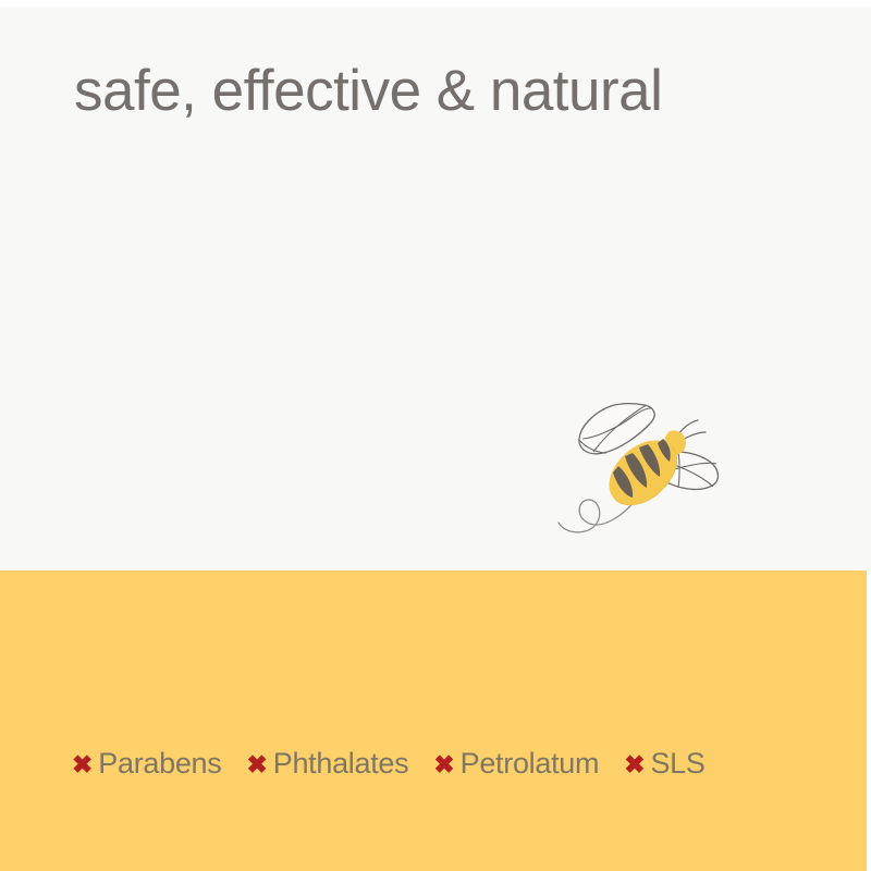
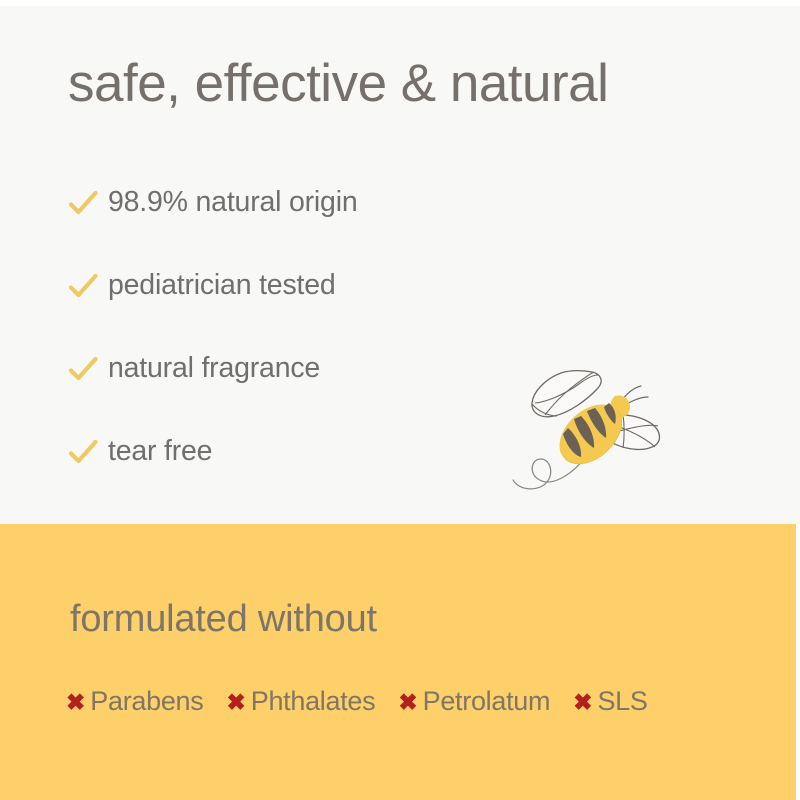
  safe, effective & natural
+ 98.9% natural origin
+ pediatrician tested
+ natural fragrance
+ tear free
+ formulated without
  ✖
  Parabens
  ✖
  Phthalates
  ✖
  Petrolatum
  ✖
  SLS
